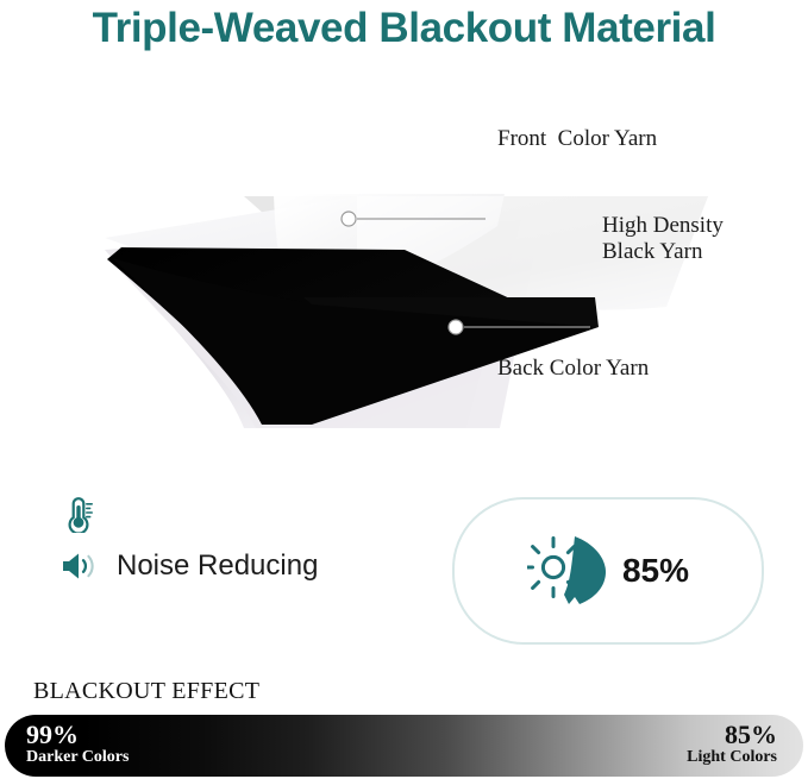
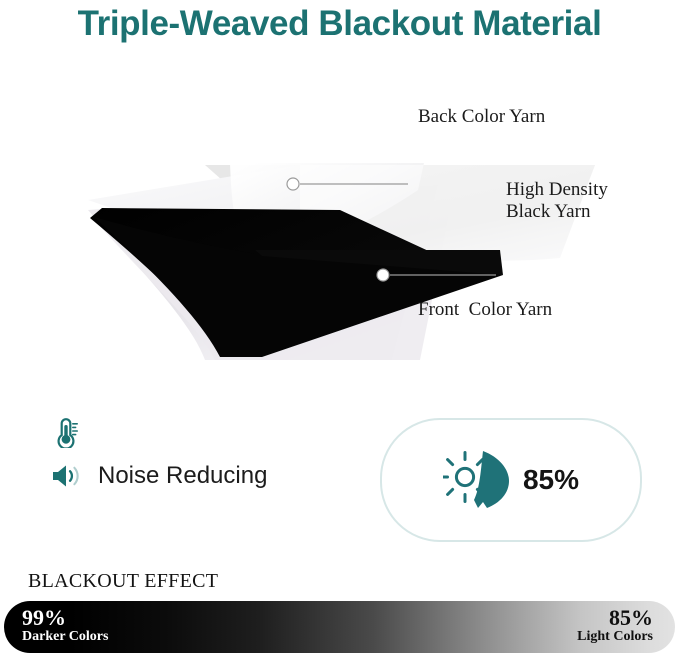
  Triple-Weaved Blackout Material
- Front Color Yarn
+ Back Color Yarn
  High Density
  Black Yarn
- Back Color Yarn
+ Front Color Yarn
  Noise Reducing
  85%
  BLACKOUT EFFECT
  99%
  Darker Colors
  85%
  Light Colors
